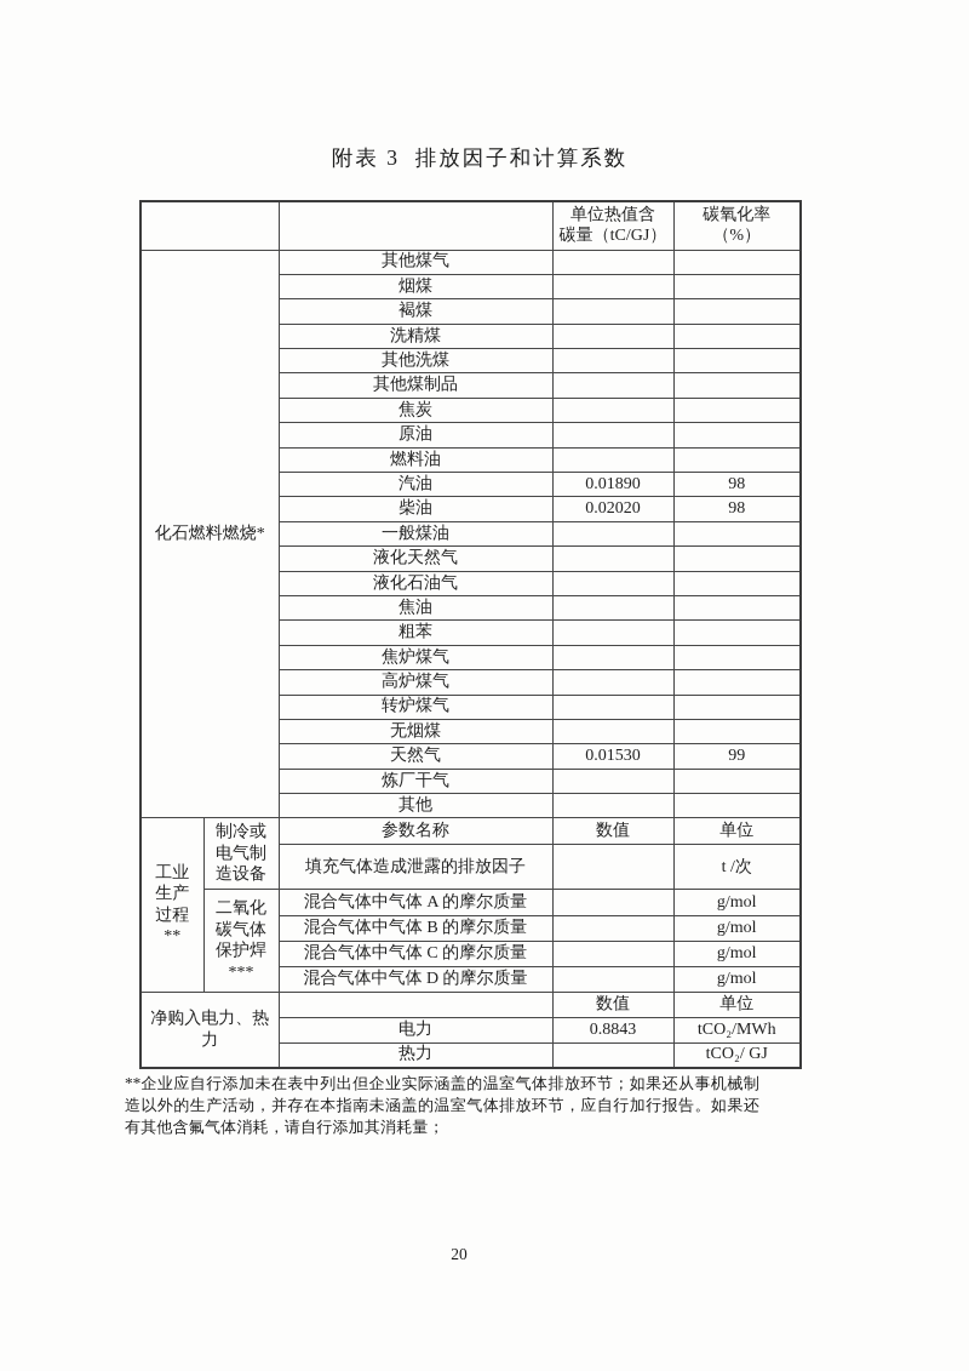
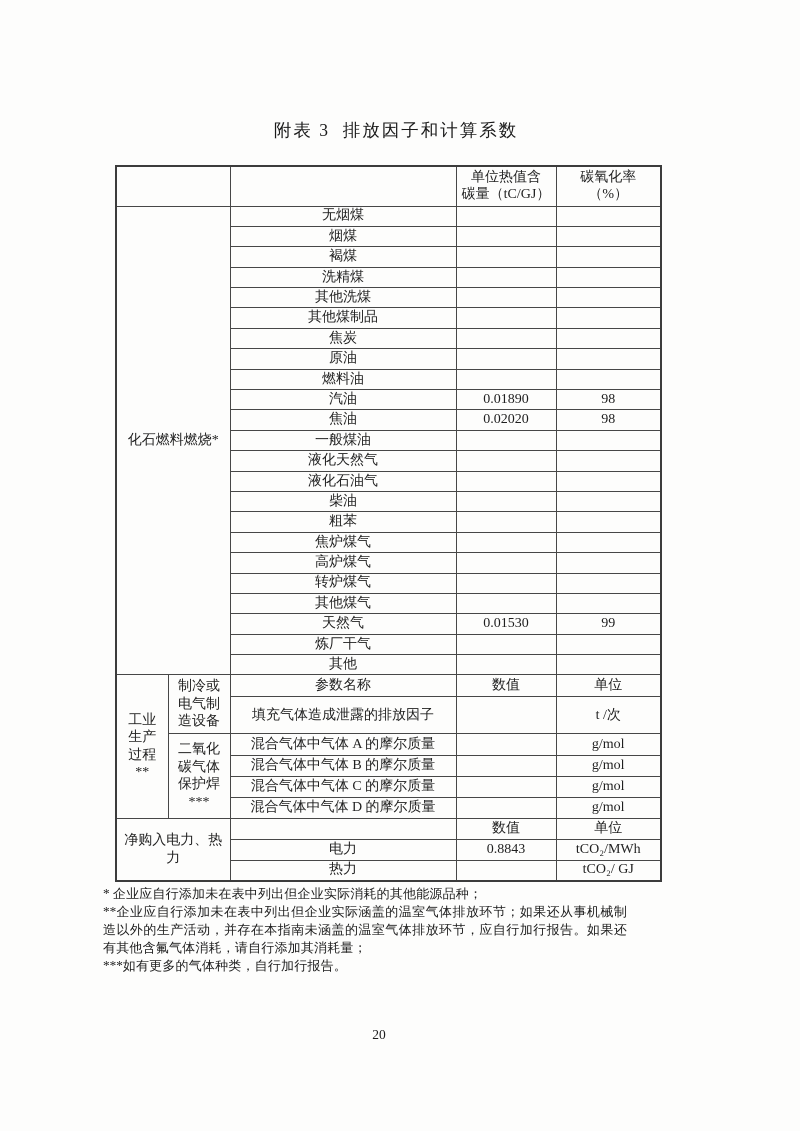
  附表 3 排放因子和计算系数
  		单位热值含 碳量（tC/GJ）	碳氧化率 （%）
- 化石燃料燃烧*	其他煤气
+ 化石燃料燃烧*	无烟煤
  烟煤
  褐煤
  洗精煤
  其他洗煤
  其他煤制品
  焦炭
  原油
  燃料油
  汽油	0.01890	98
- 柴油	0.02020	98
+ 焦油	0.02020	98
  一般煤油
  液化天然气
  液化石油气
- 焦油
+ 柴油
  粗苯
  焦炉煤气
  高炉煤气
  转炉煤气
- 无烟煤
+ 其他煤气
  天然气	0.01530	99
  炼厂干气
  其他
  工业 生产 过程 **	制冷或 电气制 造设备	参数名称	数值	单位
  填充气体造成泄露的排放因子		t /次
  二氧化 碳气体 保护焊 ***	混合气体中气体 A 的摩尔质量		g/mol
  混合气体中气体 B 的摩尔质量		g/mol
  混合气体中气体 C 的摩尔质量		g/mol
  混合气体中气体 D 的摩尔质量		g/mol
  净购入电力、热 力		数值	单位
  电力	0.8843	tCO₂/MWh
  热力		tCO₂/ GJ
+ * 企业应自行添加未在表中列出但企业实际消耗的其他能源品种；
  **企业应自行添加未在表中列出但企业实际涵盖的温室气体排放环节；如果还从事机械制造以外的生产活动，并存在本指南未涵盖的温室气体排放环节，应自行加行报告。如果还有其他含氟气体消耗，请自行添加其消耗量；
+ ***如有更多的气体种类，自行加行报告。
  20
